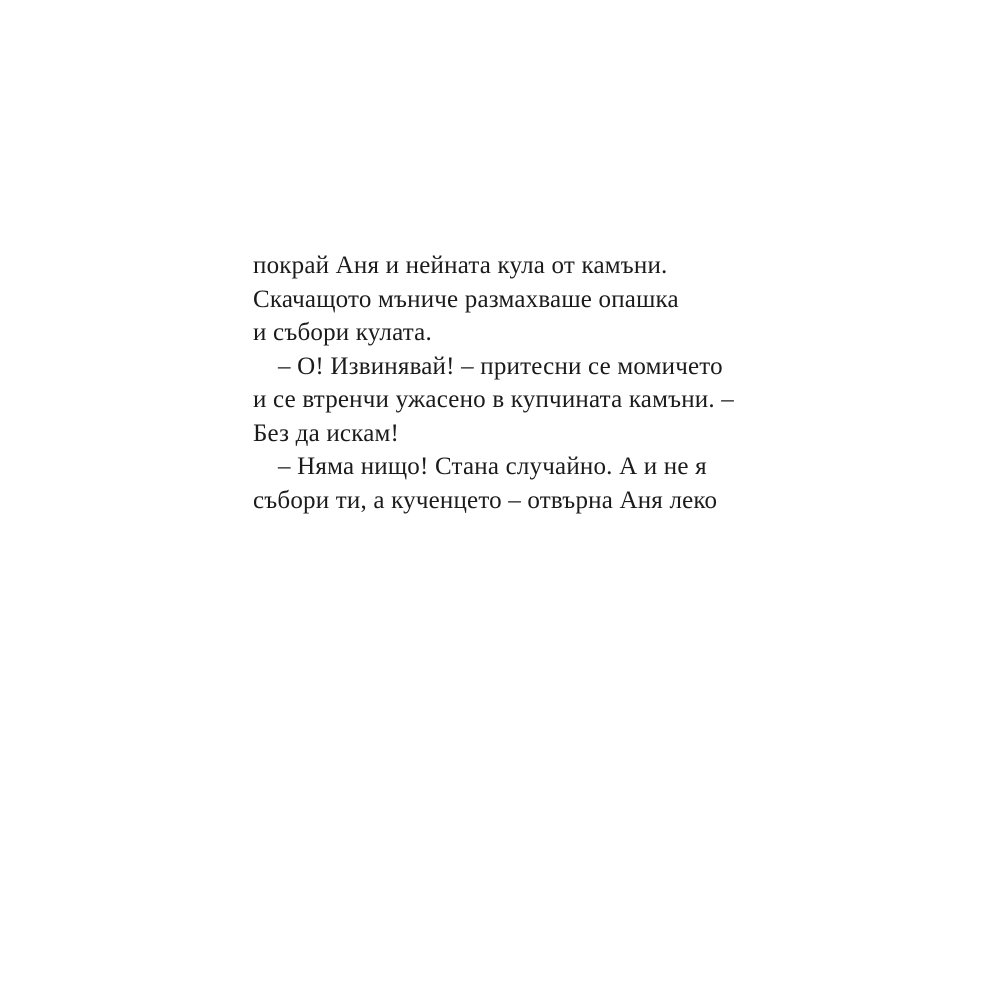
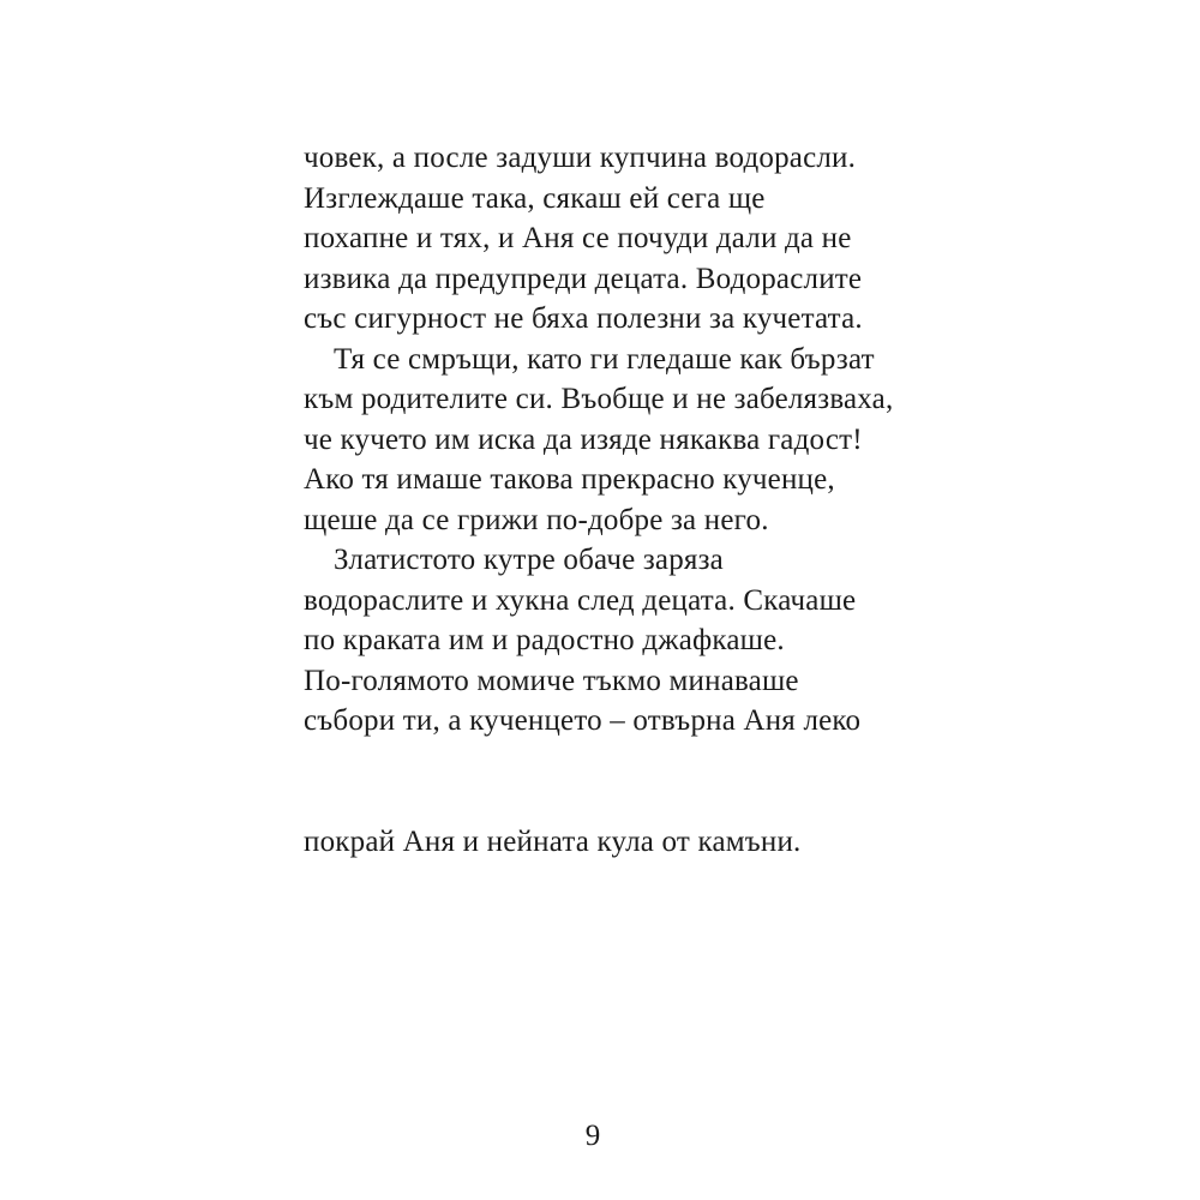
+ човек, а после задуши купчина водорасли.
+ Изглеждаше така, сякаш ей сега ще
+ похапне и тях, и Аня се почуди дали да не
+ извика да предупреди децата. Водораслите
+ със сигурност не бяха полезни за кучетата.
+ Тя се смръщи, като ги гледаше как бързат
+ към родителите си. Въобще и не забелязваха,
+ че кучето им иска да изяде някаква гадост!
+ Ако тя имаше такова прекрасно кученце,
+ щеше да се грижи по-добре за него.
+ Златистото кутре обаче заряза
+ водораслите и хукна след децата. Скачаше
+ по краката им и радостно джафкаше.
+ По-голямото момиче тъкмо минаваше
- покрай Аня и нейната кула от камъни.
+ събори ти, а кученцето – отвърна Аня леко
- Скачащото мъниче размахваше опашка
- и събори кулата.
- – О! Извинявай! – притесни се момичето
- и се втренчи ужасено в купчината камъни. –
- Без да искам!
- – Няма нищо! Стана случайно. А и не я
- събори ти, а кученцето – отвърна Аня леко
+ покрай Аня и нейната кула от камъни.
+ 9
